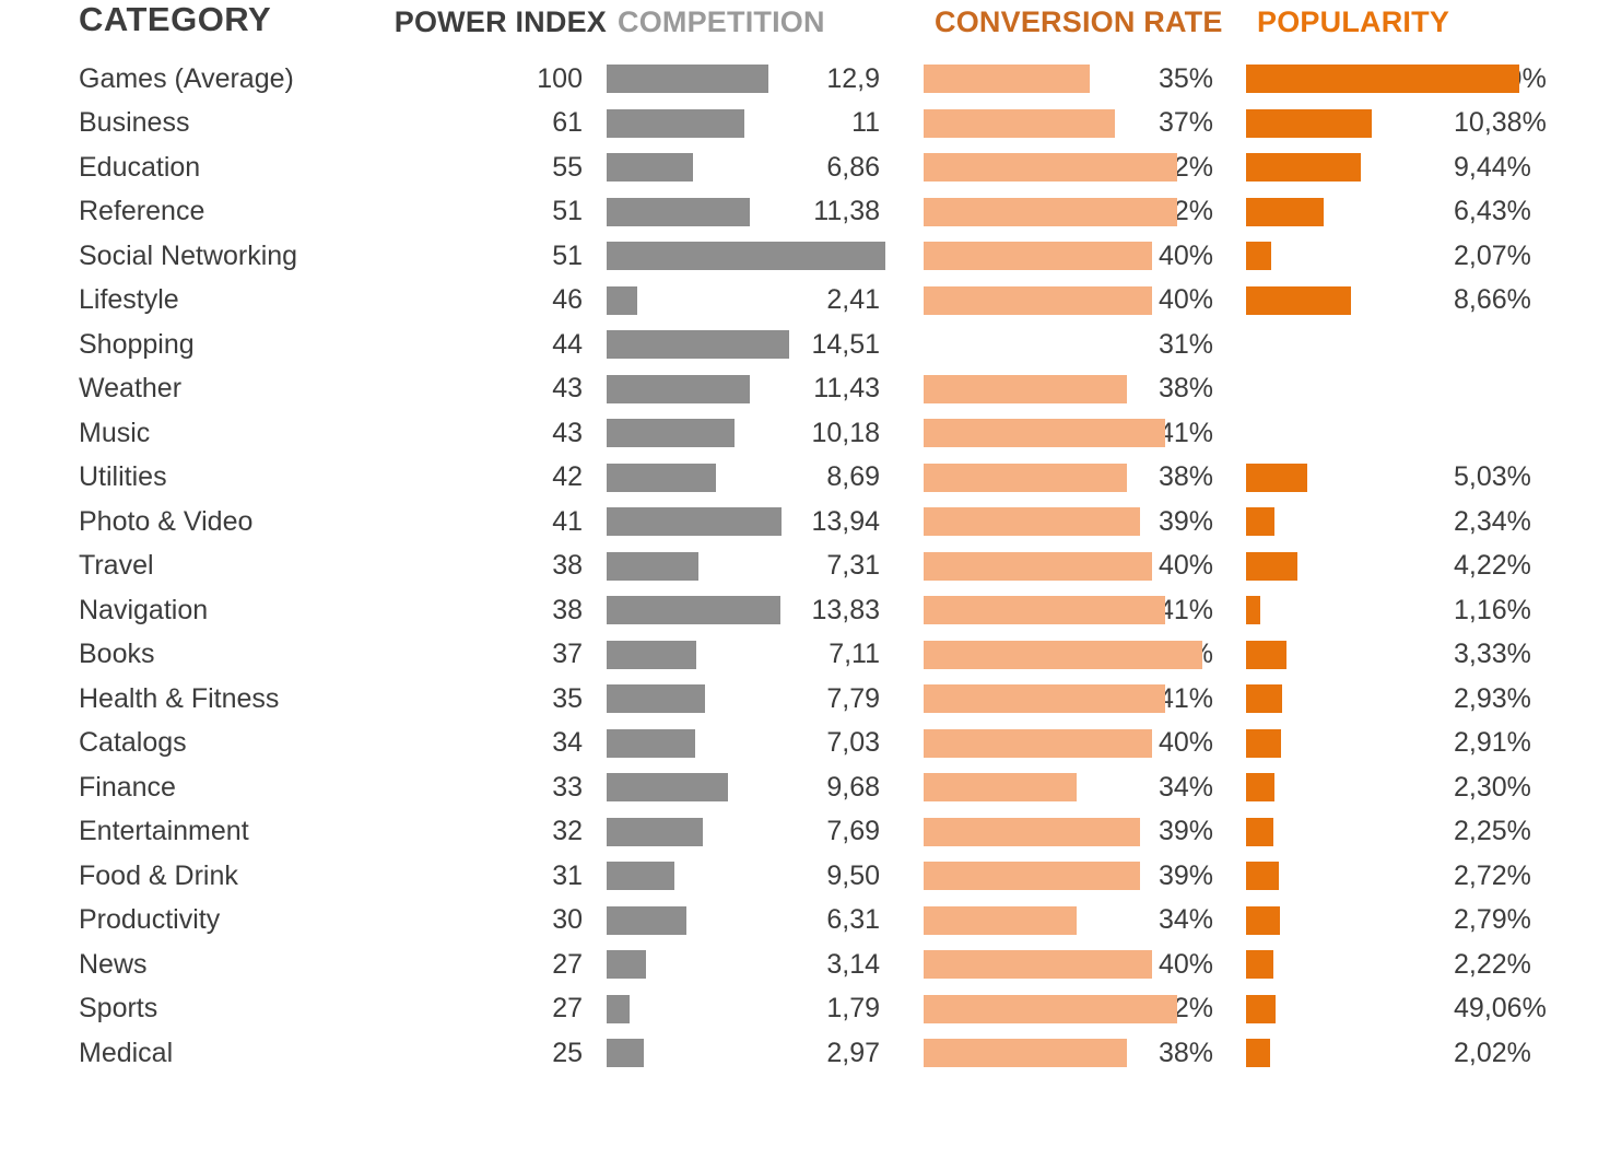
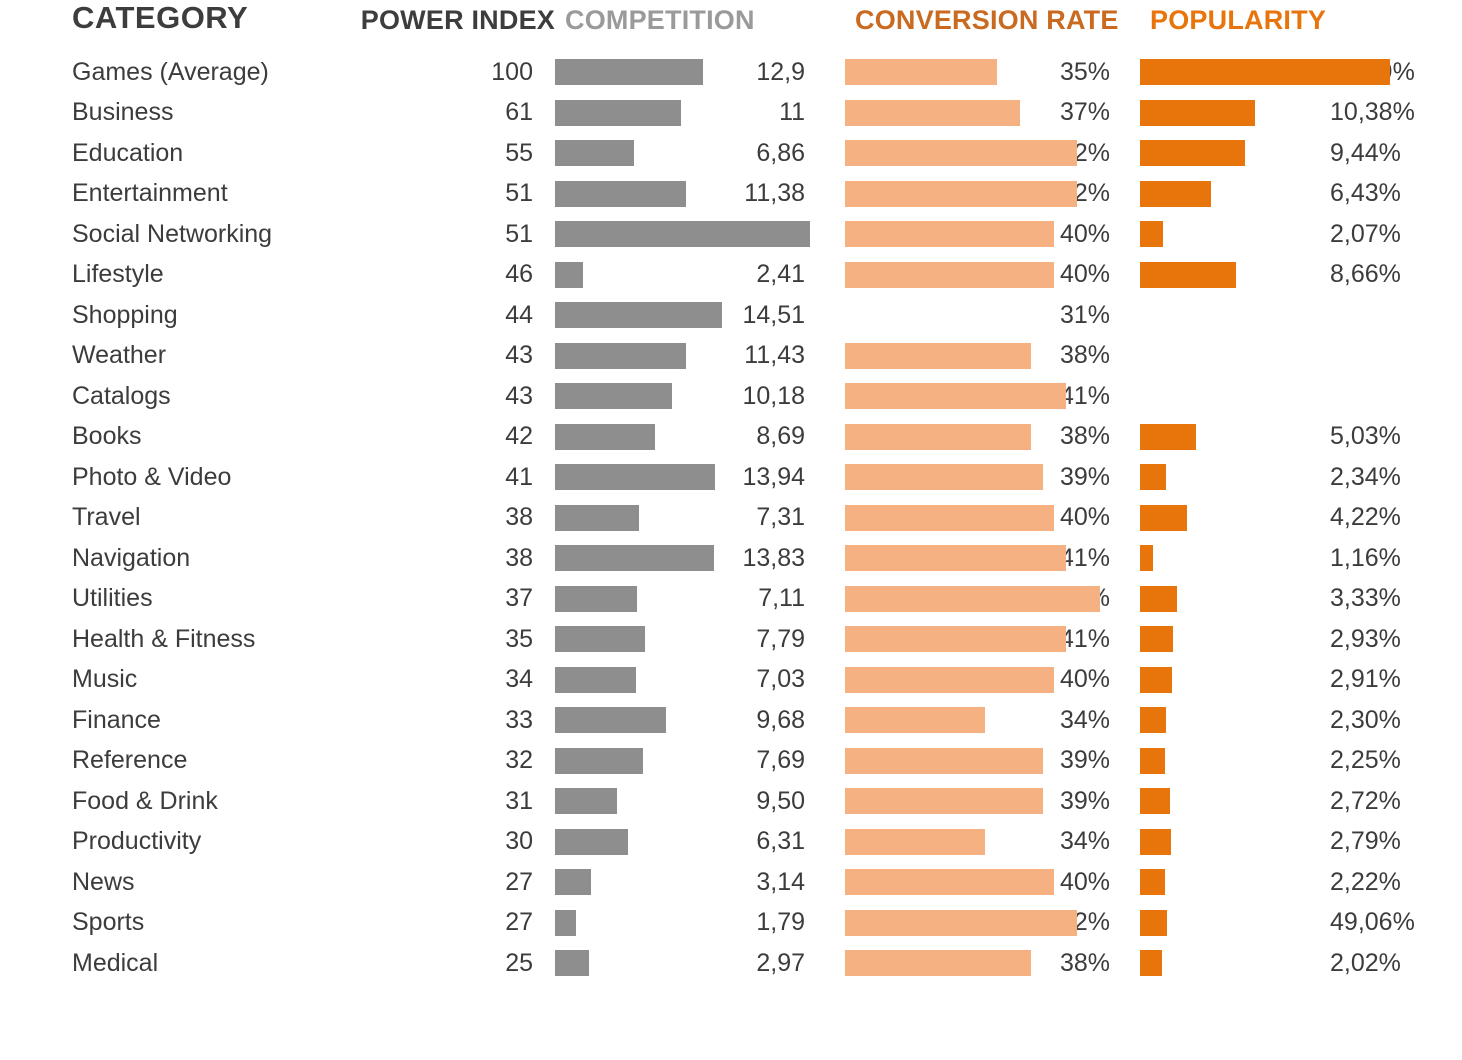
  CATEGORY	POWER INDEX	COMPETITION	CONVERSION RATE	POPULARITY
  Games (Average)	100		12,9		35%		%
  Business	61		11		37%		10,38%
  Education	55		6,86		2%		9,44%
- Reference	51		11,38		2%		6,43%
+ Entertainment	51		11,38		2%		6,43%
  Social Networking	51				40%		2,07%
  Lifestyle	46		2,41		40%		8,66%
  Shopping	44		14,51		31%
  Weather	43		11,43		38%
- Music	43		10,18		41%
+ Catalogs	43		10,18		41%
- Utilities	42		8,69		38%		5,03%
+ Books	42		8,69		38%		5,03%
  Photo & Video	41		13,94		39%		2,34%
  Travel	38		7,31		40%		4,22%
  Navigation	38		13,83		41%		1,16%
- Books	37		7,11				3,33%
+ Utilities	37		7,11				3,33%
  Health & Fitness	35		7,79		41%		2,93%
- Catalogs	34		7,03		40%		2,91%
+ Music	34		7,03		40%		2,91%
  Finance	33		9,68		34%		2,30%
- Entertainment	32		7,69		39%		2,25%
+ Reference	32		7,69		39%		2,25%
  Food & Drink	31		9,50		39%		2,72%
  Productivity	30		6,31		34%		2,79%
  News	27		3,14		40%		2,22%
  Sports	27		1,79		2%		49,06%
  Medical	25		2,97		38%		2,02%
